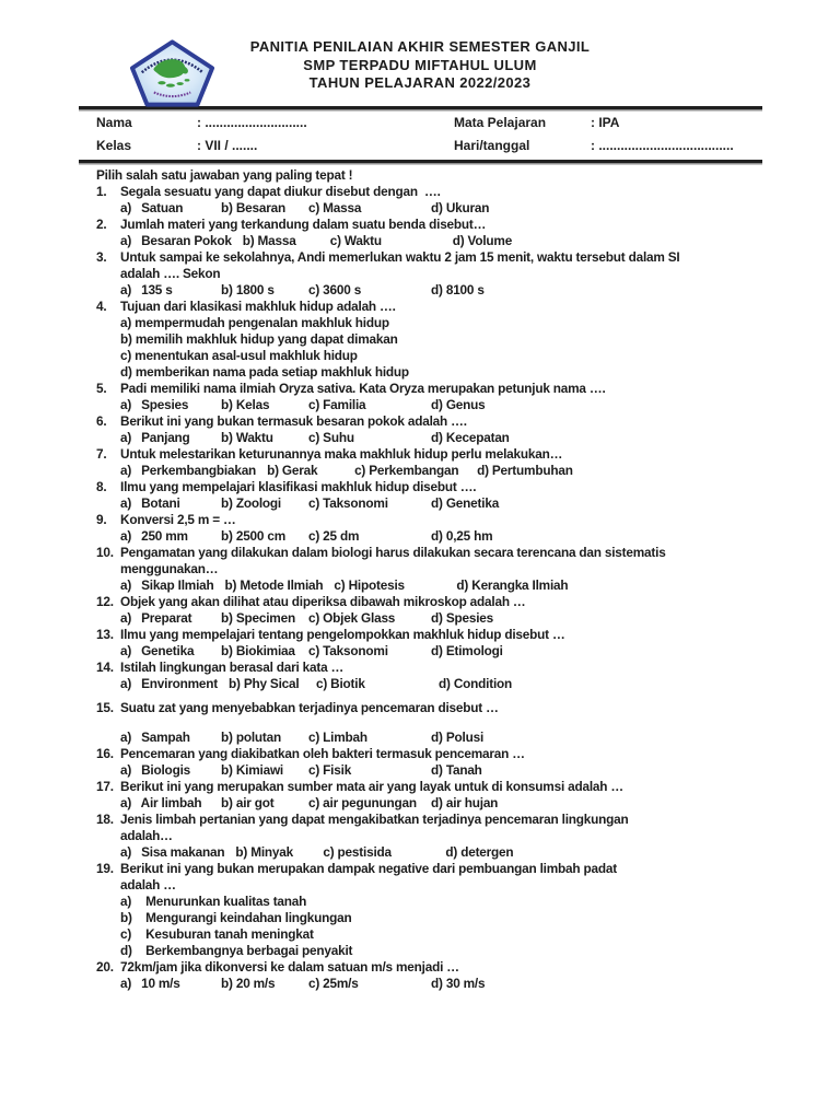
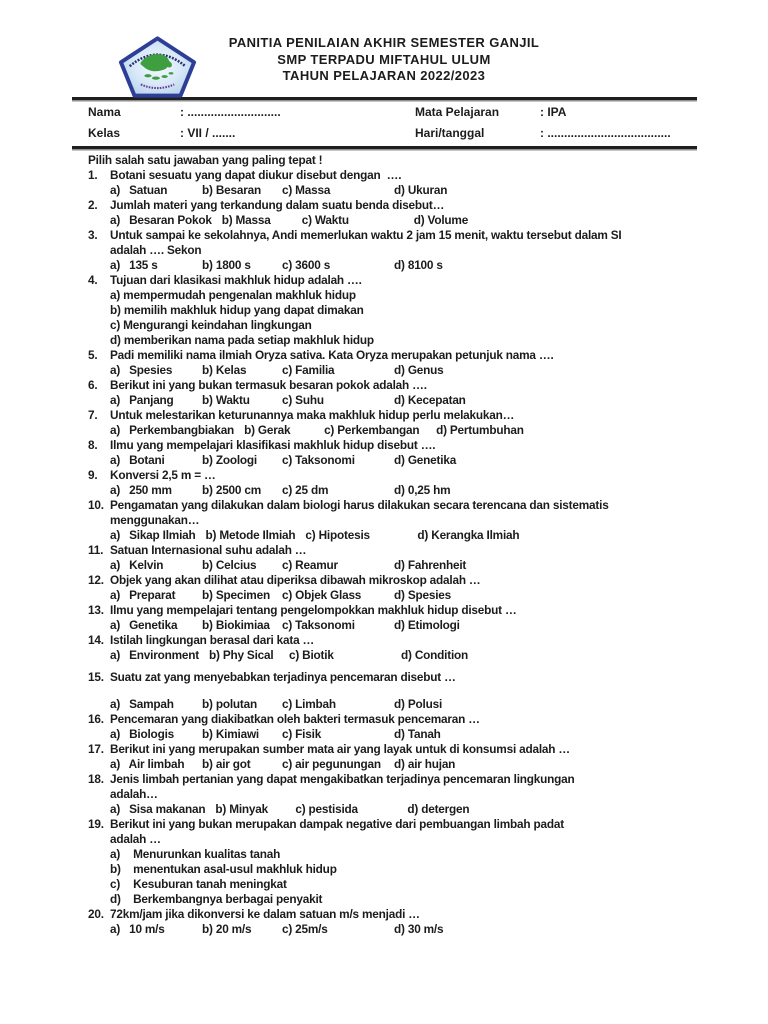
  PANITIA PENILAIAN AKHIR SEMESTER GANJIL
  SMP TERPADU MIFTAHUL ULUM
  TAHUN PELAJARAN 2022/2023
  Nama
  : ............................
  Mata Pelajaran
  : IPA
  Kelas
  : VII / .......
  Hari/tanggal
  : .....................................
  Pilih salah satu jawaban yang paling tepat !
  1.
- Segala sesuatu yang dapat diukur disebut dengan ….
+ Botani sesuatu yang dapat diukur disebut dengan ….
  a) Satuan
  b) Besaran
  c) Massa
  d) Ukuran
  2.
  Jumlah materi yang terkandung dalam suatu benda disebut…
  a) Besaran Pokok
  b) Massa
  c) Waktu
  d) Volume
  3.
  Untuk sampai ke sekolahnya, Andi memerlukan waktu 2 jam 15 menit, waktu tersebut dalam SI
  adalah …. Sekon
  a) 135 s
  b) 1800 s
  c) 3600 s
  d) 8100 s
  4.
  Tujuan dari klasikasi makhluk hidup adalah ….
  a) mempermudah pengenalan makhluk hidup
  b) memilih makhluk hidup yang dapat dimakan
- c) menentukan asal-usul makhluk hidup
+ c) Mengurangi keindahan lingkungan
  d) memberikan nama pada setiap makhluk hidup
  5.
  Padi memiliki nama ilmiah Oryza sativa. Kata Oryza merupakan petunjuk nama ….
  a) Spesies
  b) Kelas
  c) Familia
  d) Genus
  6.
  Berikut ini yang bukan termasuk besaran pokok adalah ….
  a) Panjang
  b) Waktu
  c) Suhu
  d) Kecepatan
  7.
  Untuk melestarikan keturunannya maka makhluk hidup perlu melakukan…
  a) Perkembangbiakan
  b) Gerak
  c) Perkembangan
  d) Pertumbuhan
  8.
  Ilmu yang mempelajari klasifikasi makhluk hidup disebut ….
  a) Botani
  b) Zoologi
  c) Taksonomi
  d) Genetika
  9.
  Konversi 2,5 m = …
  a) 250 mm
  b) 2500 cm
  c) 25 dm
  d) 0,25 hm
  10.
  Pengamatan yang dilakukan dalam biologi harus dilakukan secara terencana dan sistematis
  menggunakan…
  a) Sikap Ilmiah
  b) Metode Ilmiah
  c) Hipotesis
  d) Kerangka Ilmiah
+ 11.
+ Satuan Internasional suhu adalah …
+ a) Kelvin
+ b) Celcius
+ c) Reamur
+ d) Fahrenheit
  12.
  Objek yang akan dilihat atau diperiksa dibawah mikroskop adalah …
  a) Preparat
  b) Specimen
  c) Objek Glass
  d) Spesies
  13.
  Ilmu yang mempelajari tentang pengelompokkan makhluk hidup disebut …
  a) Genetika
  b) Biokimiaa
  c) Taksonomi
  d) Etimologi
  14.
  Istilah lingkungan berasal dari kata …
  a) Environment
  b) Phy Sical
  c) Biotik
  d) Condition
  15.
  Suatu zat yang menyebabkan terjadinya pencemaran disebut …
  a) Sampah
  b) polutan
  c) Limbah
  d) Polusi
  16.
  Pencemaran yang diakibatkan oleh bakteri termasuk pencemaran …
  a) Biologis
  b) Kimiawi
  c) Fisik
  d) Tanah
  17.
  Berikut ini yang merupakan sumber mata air yang layak untuk di konsumsi adalah …
  a) Air limbah
  b) air got
  c) air pegunungan
  d) air hujan
  18.
  Jenis limbah pertanian yang dapat mengakibatkan terjadinya pencemaran lingkungan
  adalah…
  a) Sisa makanan
  b) Minyak
  c) pestisida
  d) detergen
  19.
  Berikut ini yang bukan merupakan dampak negative dari pembuangan limbah padat
  adalah …
  a) Menurunkan kualitas tanah
- b) Mengurangi keindahan lingkungan
+ b) menentukan asal-usul makhluk hidup
  c) Kesuburan tanah meningkat
  d) Berkembangnya berbagai penyakit
  20.
  72km/jam jika dikonversi ke dalam satuan m/s menjadi …
  a) 10 m/s
  b) 20 m/s
  c) 25m/s
  d) 30 m/s
